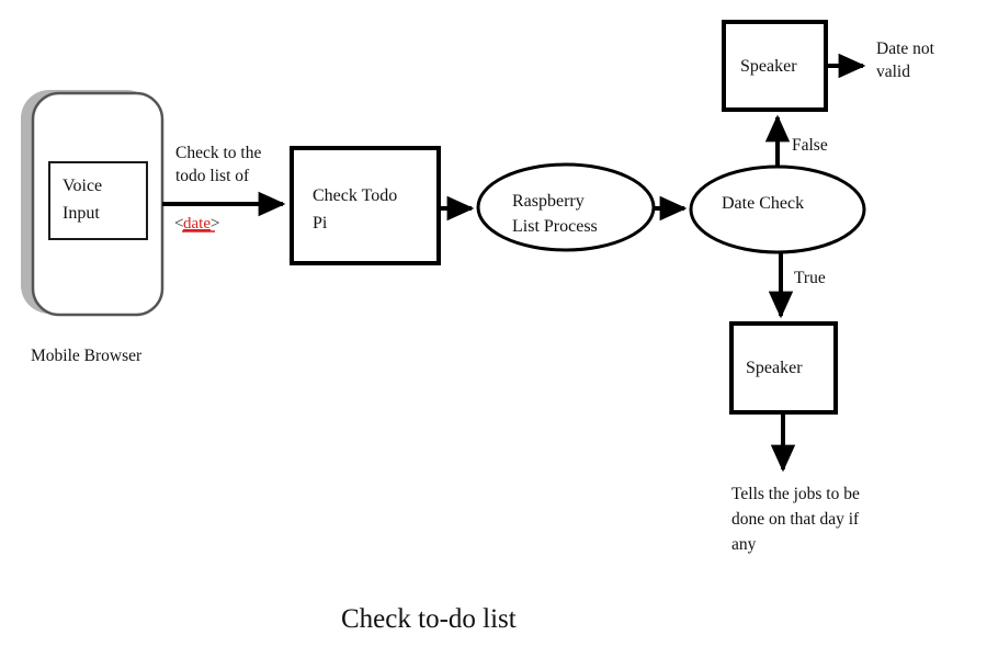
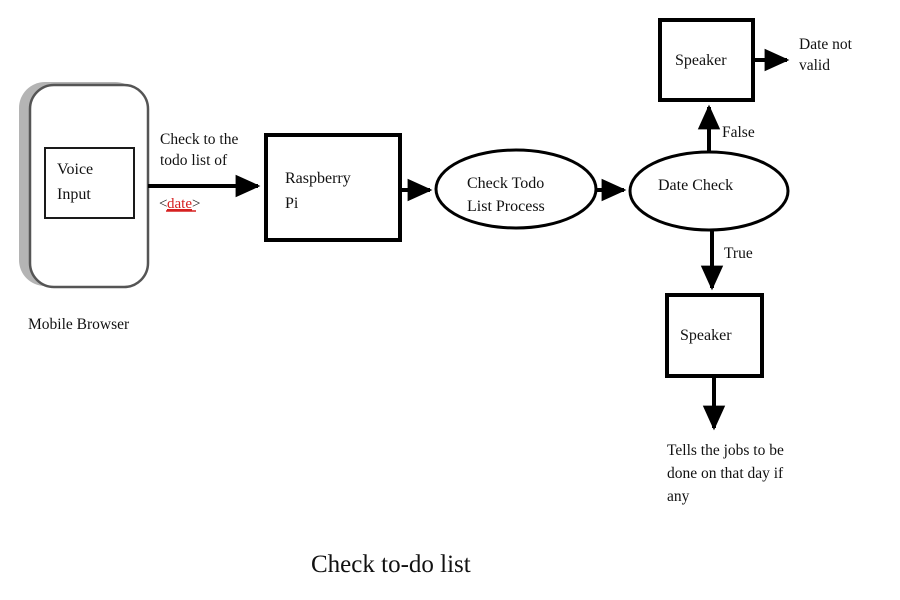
  Voice
  Input
- Check Todo
+ Raspberry
  Pi
- Raspberry
+ Check Todo
  List Process
  Date Check
  Speaker
  Speaker
  Check to the
  todo list of
  <date>
  False
  True
  Date not
  valid
  Tells the jobs to be
  done on that day if
  any
  Mobile Browser
  Check to-do list
